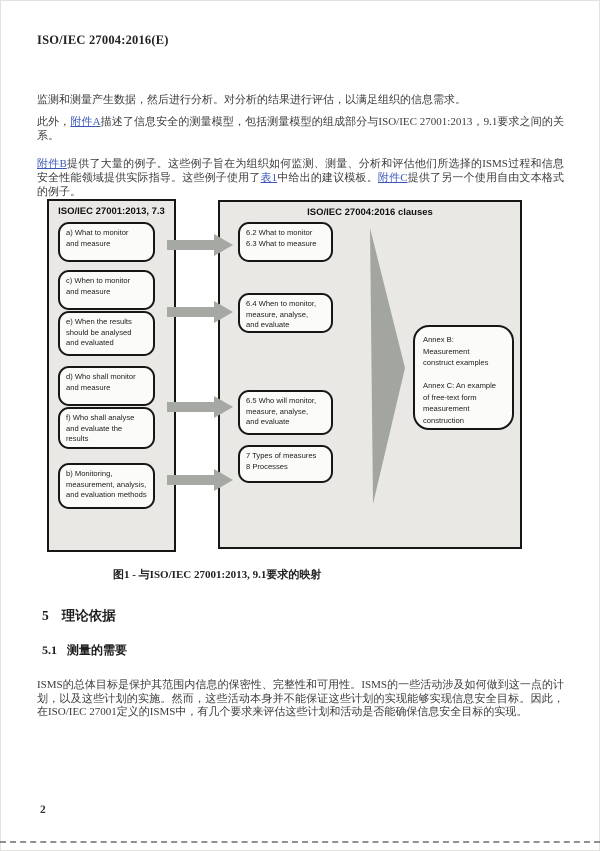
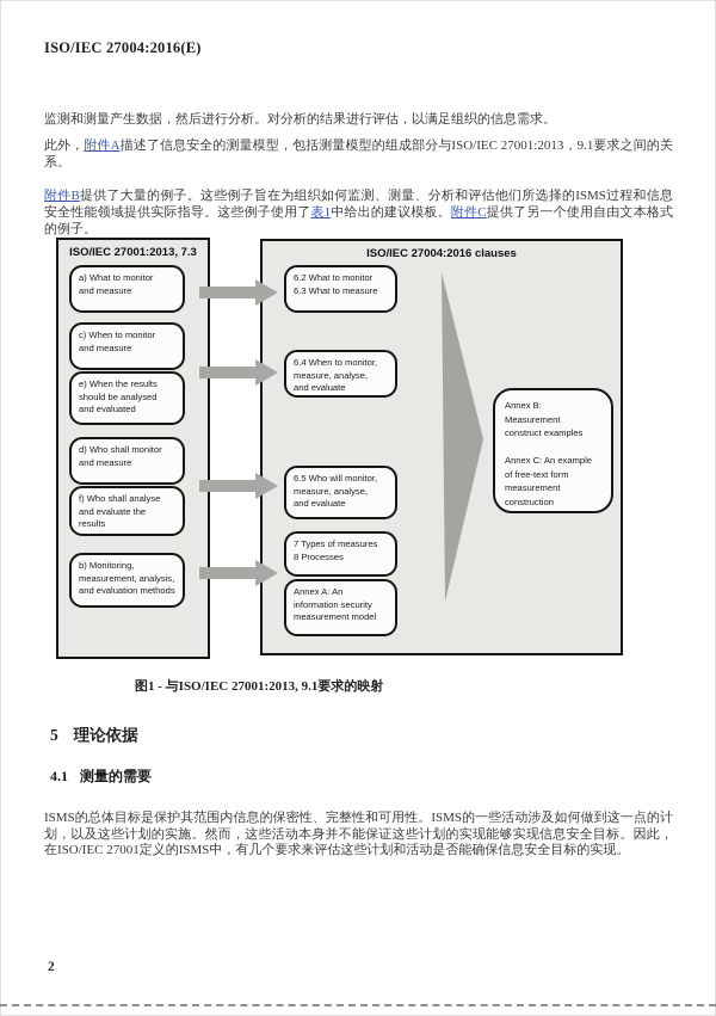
  ISO/IEC 27004:2016(E)
  监测和测量产生数据，然后进行分析。对分析的结果进行评估，以满足组织的信息需求。
  此外，附件A描述了信息安全的测量模型，包括测量模型的组成部分与ISO/IEC 27001:2013，9.1要求之间的关系。
  附件B提供了大量的例子。这些例子旨在为组织如何监测、测量、分析和评估他们所选择的ISMS过程和信息安全性能领域提供实际指导。这些例子使用了表1中给出的建议模板。附件C提供了另一个使用自由文本格式的例子。
  ISO/IEC 27001:2013, 7.3
  ISO/IEC 27004:2016 clauses
  a) What to monitor
  and measure
  c) When to monitor
  and measure
  e) When the results
  should be analysed
  and evaluated
  d) Who shall monitor
  and measure
  f) Who shall analyse
  and evaluate the
  results
  b) Monitoring,
  measurement, analysis,
  and evaluation methods
  6.2 What to monitor
  6.3 What to measure
  6.4 When to monitor,
  measure, analyse,
  and evaluate
  6.5 Who will monitor,
  measure, analyse,
  and evaluate
  7 Types of measures
  8 Processes
+ Annex A: An
+ information security
+ measurement model
  Annex B:
  Measurement
  construct examples
  Annex C: An example
  of free-text form
  measurement
  construction
  图1 - 与ISO/IEC 27001:2013, 9.1要求的映射
  5 理论依据
- 5.1 测量的需要
+ 4.1 测量的需要
  ISMS的总体目标是保护其范围内信息的保密性、完整性和可用性。ISMS的一些活动涉及如何做到这一点的计划，以及这些计划的实施。然而，这些活动本身并不能保证这些计划的实现能够实现信息安全目标。因此，在ISO/IEC 27001定义的ISMS中，有几个要求来评估这些计划和活动是否能确保信息安全目标的实现。
  2
